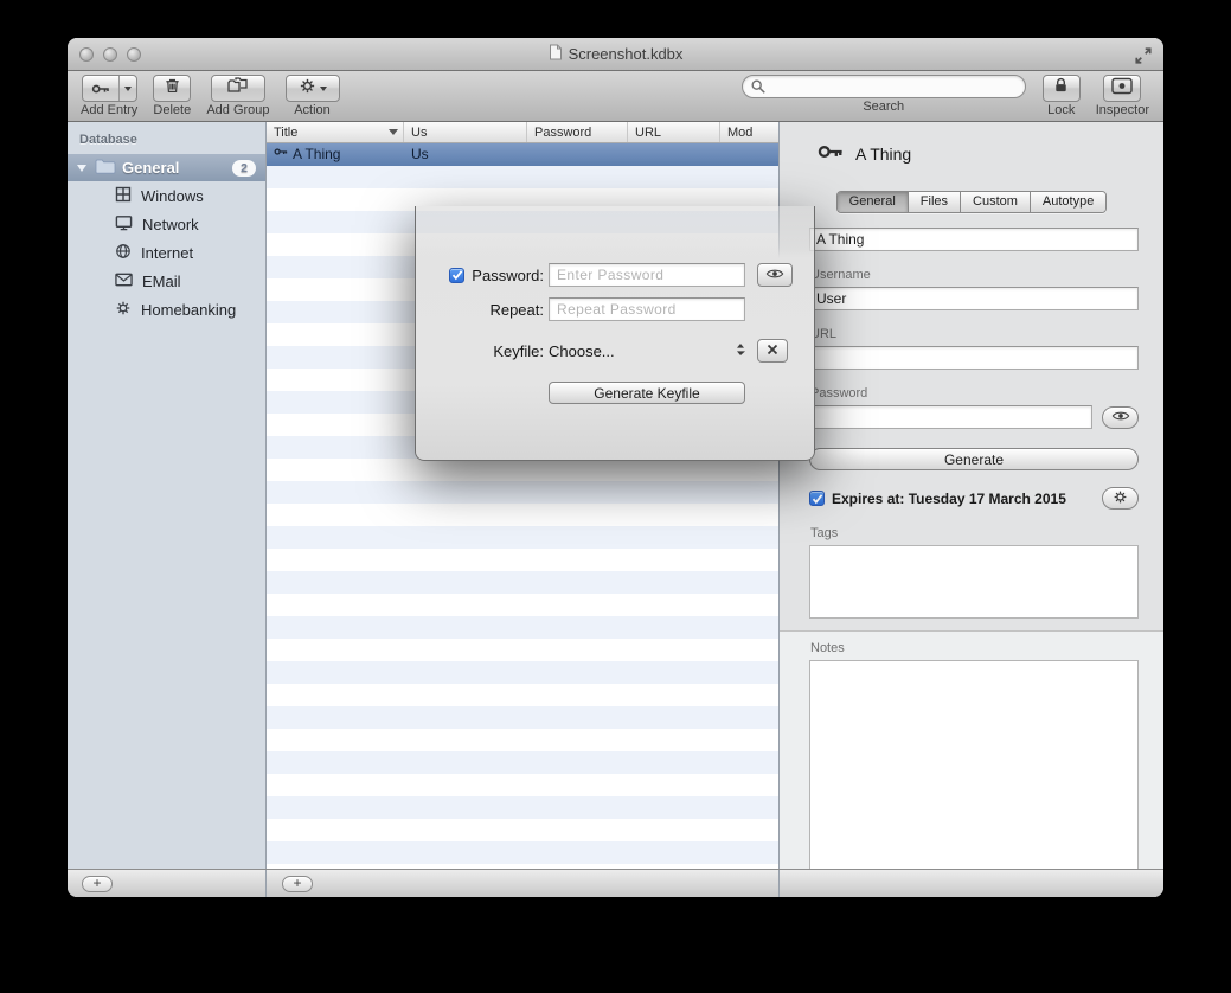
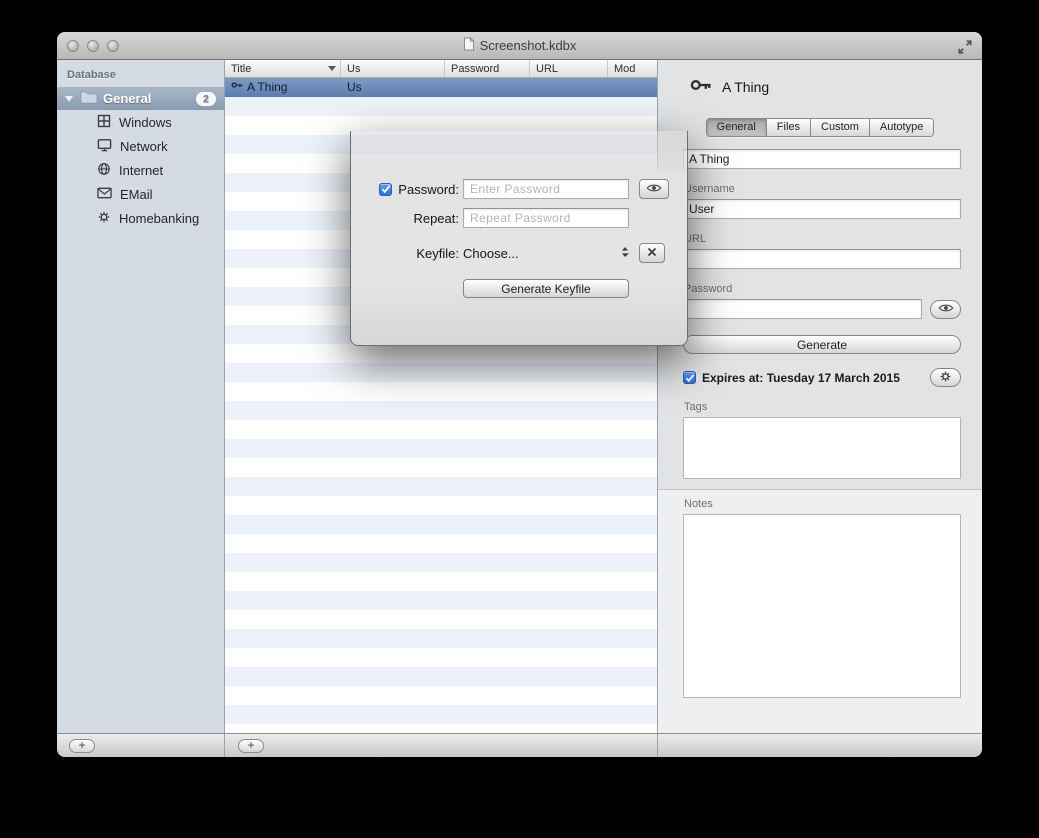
  Screenshot.kdbx
- Add Entry
- Delete
- Add Group
- Action
- Search
- Lock
- Inspector
  Database
  General
  2
  Windows
  Network
  Internet
  EMail
  Homebanking
  Title
  Us
  Password
  URL
  Mod
  A Thing
  Us
  A Thing
  General
  Files
  Custom
  Autotype
  A Thing
  sername
  User
  assword
  Generate
  Expires at: Tuesday 17 March 2015
  Tags
  Notes
  Password:
  Enter Password
  Repeat:
  Repeat Password
  Keyfile:
  Choose...
  Generate Keyfile
  +
  +
